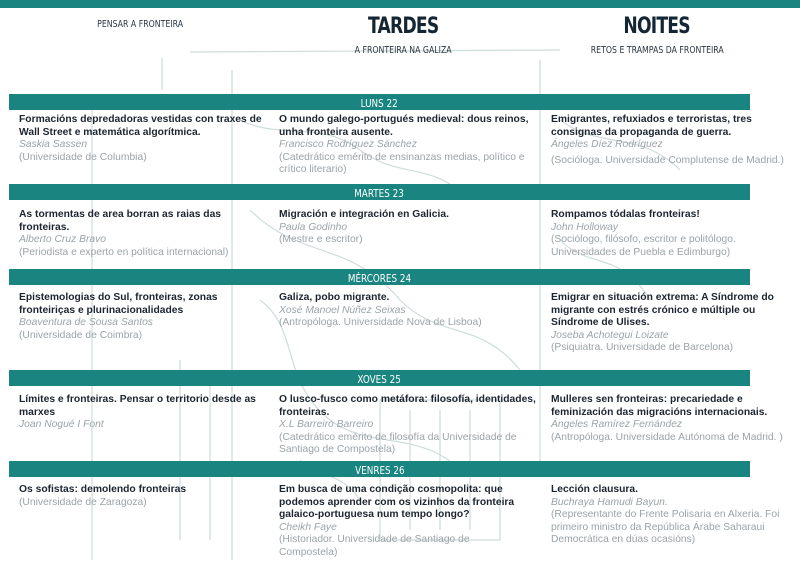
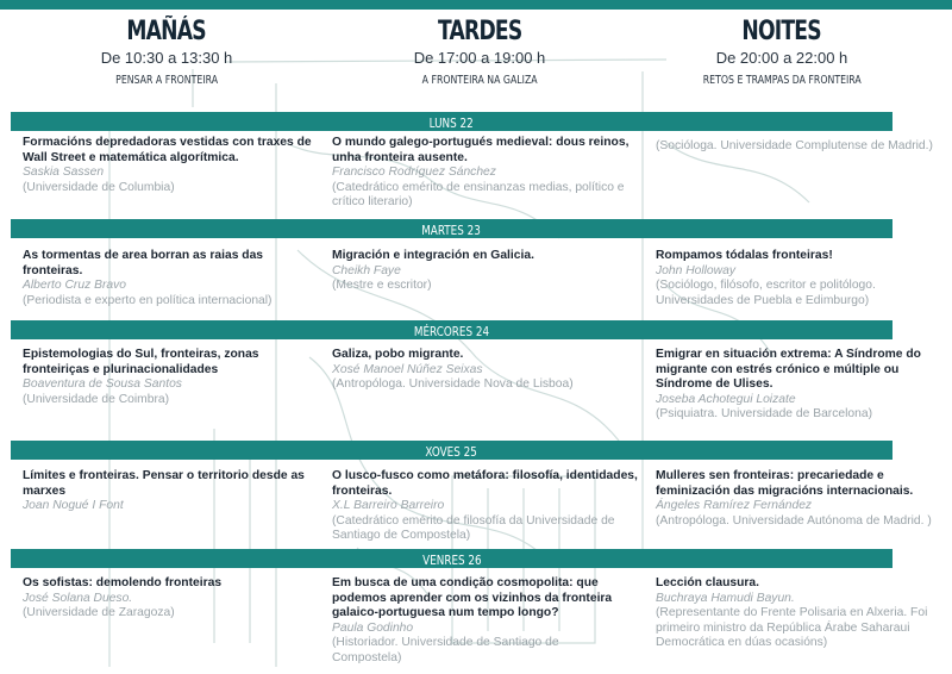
+ MAÑÁS
+ De 10:30 a 13:30 h
  PENSAR A FRONTEIRA
  TARDES
+ De 17:00 a 19:00 h
  A FRONTEIRA NA GALIZA
  NOITES
+ De 20:00 a 22:00 h
  RETOS E TRAMPAS DA FRONTEIRA
  LUNS 22
  Formacións depredadoras vestidas con traxes de Wall Street e matemática algorítmica.
  Saskia Sassen
  (Universidade de Columbia)
  O mundo galego-portugués medieval: dous reinos, unha fronteira ausente.
  Francisco Rodríguez Sánchez
  (Catedrático emérito de ensinanzas medias, político e crítico literario)
- Emigrantes, refuxiados e terroristas, tres consignas da propaganda de guerra.
- Ángeles Díez Rodríguez
  (Socióloga. Universidade Complutense de Madrid.)
  MARTES 23
  As tormentas de area borran as raias das fronteiras.
  Alberto Cruz Bravo
  (Periodista e experto en política internacional)
  Migración e integración en Galicia.
- Paula Godinho
+ Cheikh Faye
  (Mestre e escritor)
  Rompamos tódalas fronteiras!
  John Holloway
  (Sociólogo, filósofo, escritor e politólogo. Universidades de Puebla e Edimburgo)
  MÉRCORES 24
  Epistemologias do Sul, fronteiras, zonas fronteiriças e plurinacionalidades
  Boaventura de Sousa Santos
  (Universidade de Coimbra)
  Galiza, pobo migrante.
  Xosé Manoel Núñez Seixas
  (Antropóloga. Universidade Nova de Lisboa)
  Emigrar en situación extrema: A Síndrome do migrante con estrés crónico e múltiple ou Síndrome de Ulises.
  Joseba Achotegui Loizate
  (Psiquiatra. Universidade de Barcelona)
  XOVES 25
  Límites e fronteiras. Pensar o territorio desde as marxes
  Joan Nogué I Font
  O lusco-fusco como metáfora: filosofía, identidades, fronteiras.
  X.L Barreiro Barreiro
  (Catedrático emérito de filosofía da Universidade de Santiago de Compostela)
  Mulleres sen fronteiras: precariedade e feminización das migracións internacionais.
  Ángeles Ramírez Fernández
  (Antropóloga. Universidade Autónoma de Madrid. )
  VENRES 26
  Os sofistas: demolendo fronteiras
+ José Solana Dueso.
  (Universidade de Zaragoza)
  Em busca de uma condição cosmopolita: que podemos aprender com os vizinhos da fronteira galaico-portuguesa num tempo longo?
- Cheikh Faye
+ Paula Godinho
  (Historiador. Universidade de Santiago de Compostela)
  Lección clausura.
  Buchraya Hamudi Bayun.
  (Representante do Frente Polisaria en Alxeria. Foi primeiro ministro da República Árabe Saharaui Democrática en dúas ocasións)
